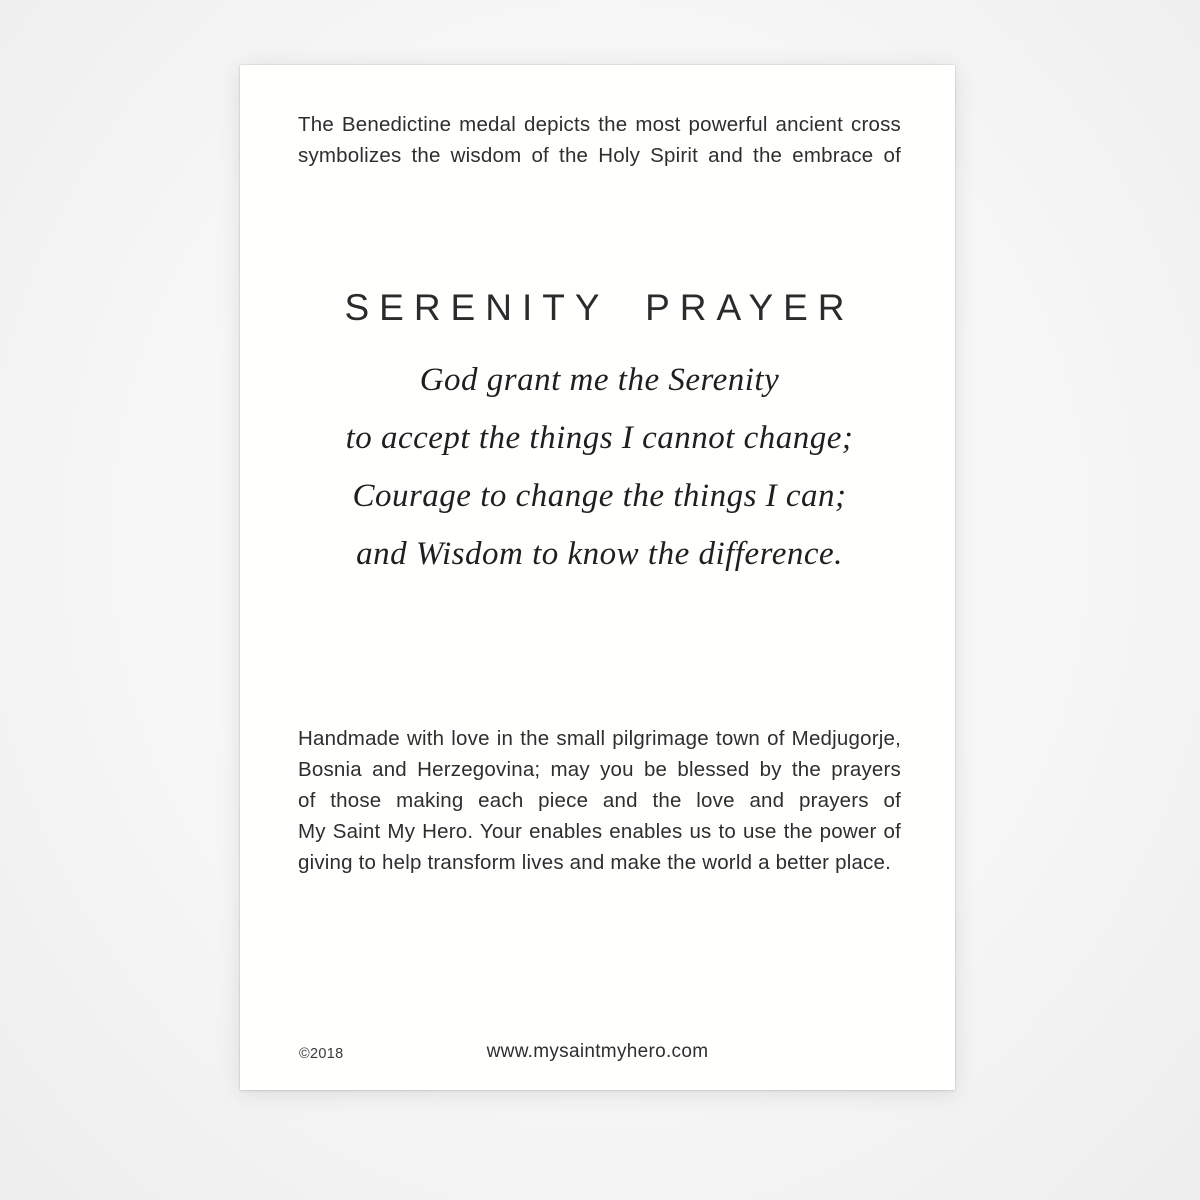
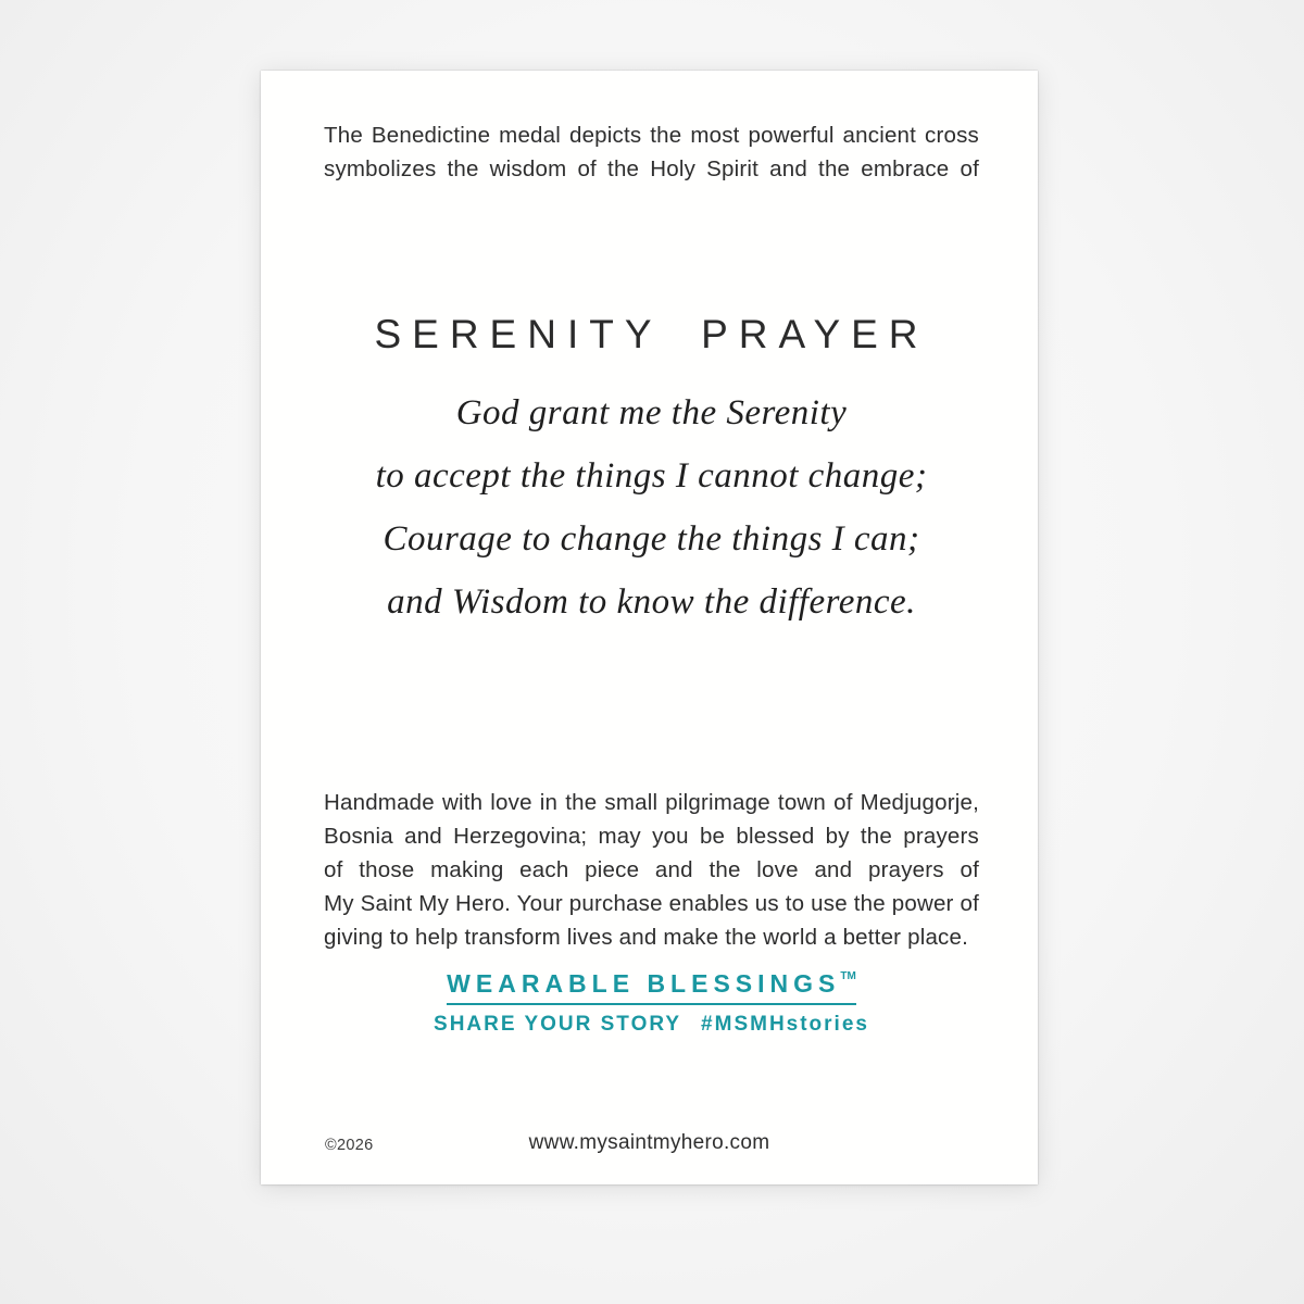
  The Benedictine medal depicts the most powerful ancient cross
  symbolizes the wisdom of the Holy Spirit and the embrace of
  SERENITY PRAYER
  God grant me the Serenity
  to accept the things I cannot change;
  Courage to change the things I can;
  and Wisdom to know the difference.
  Handmade with love in the small pilgrimage town of Medjugorje,
  Bosnia and Herzegovina; may you be blessed by the prayers
  of those making each piece and the love and prayers of
- My Saint My Hero. Your enables enables us to use the power of
+ My Saint My Hero. Your purchase enables us to use the power of
  giving to help transform lives and make the world a better place.
+ WEARABLE BLESSINGSTM
+ SHARE YOUR STORY #MSMHstories
- ©2018
+ ©2026
  www.mysaintmyhero.com
